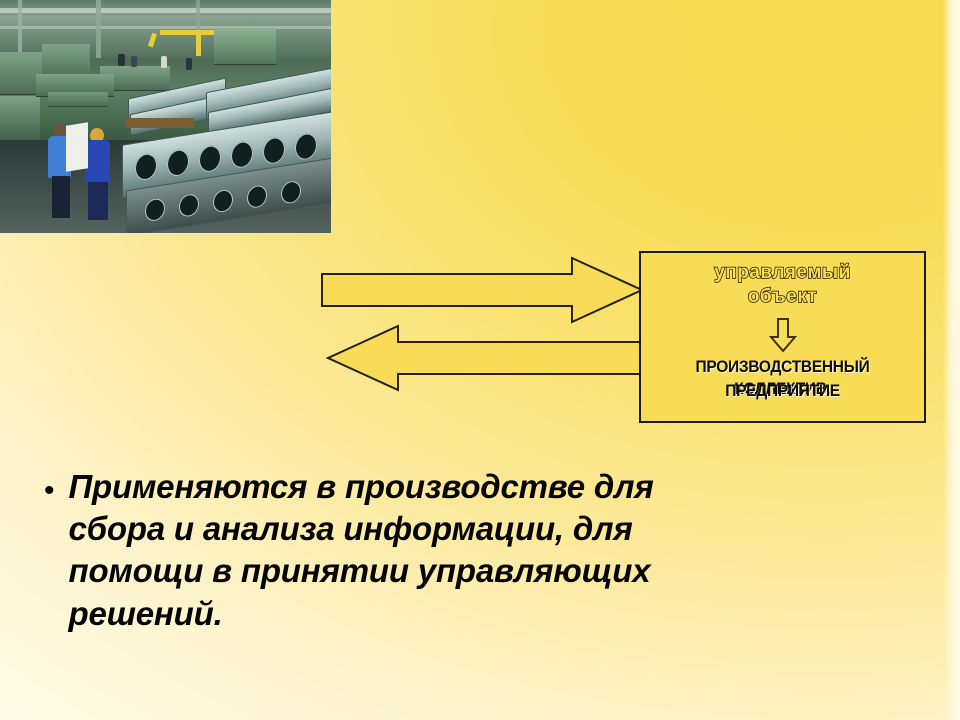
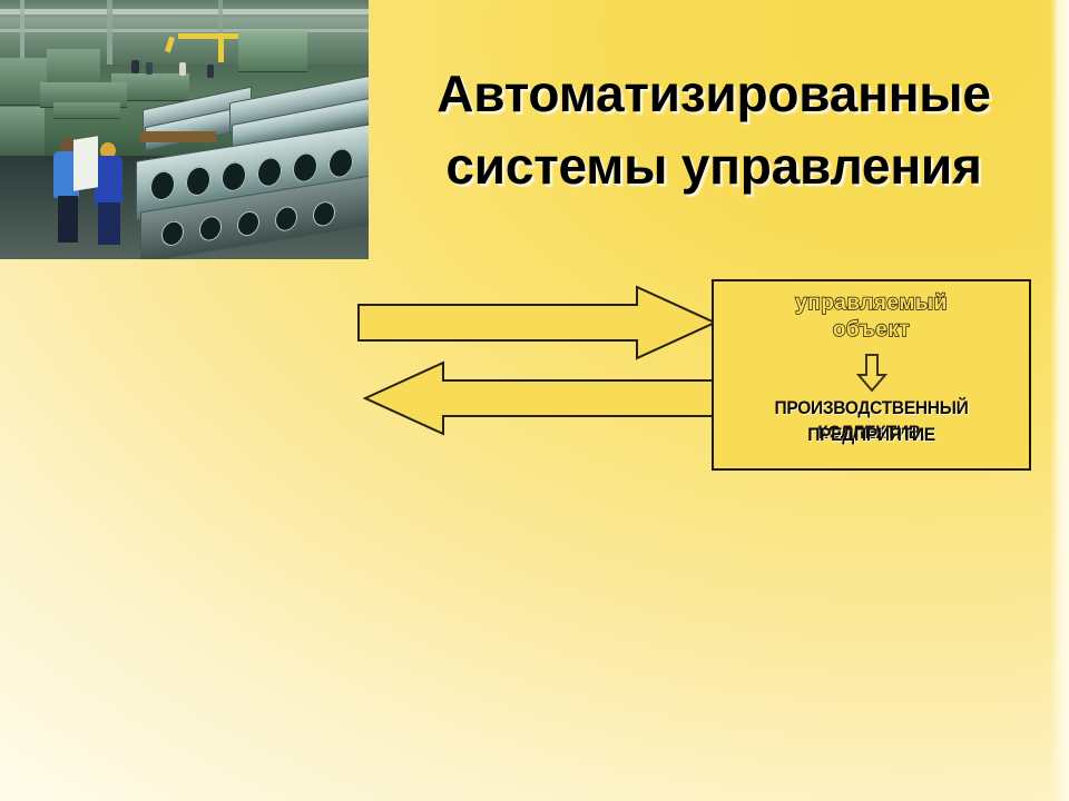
+ Автоматизированные
+ системы управления
  управляемый
  объект
  ПРОИЗВОДСТВЕННЫЙ КОЛЛЕКТИВ,
  ПРЕДПРИЯТИЕ
- •
- Применяются в производстве для сбора и анализа информации, для помощи в принятии управляющих решений.
